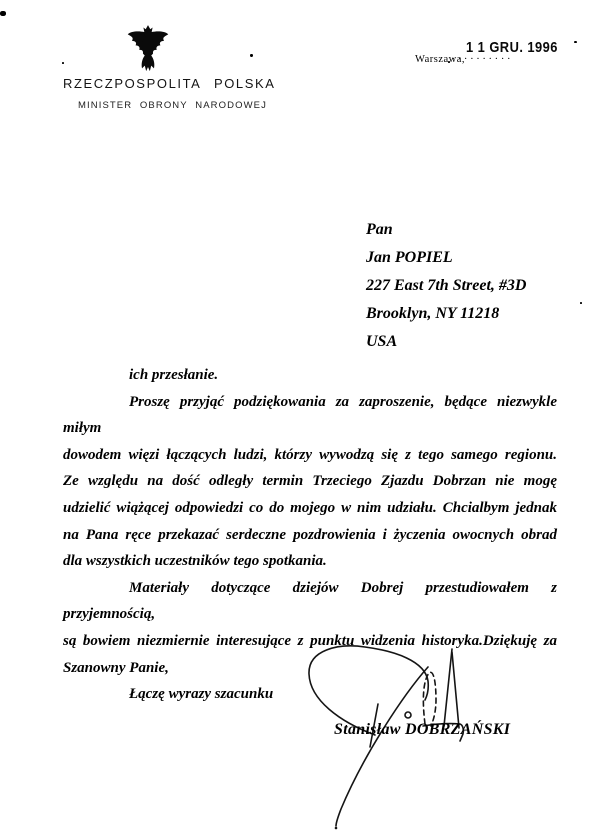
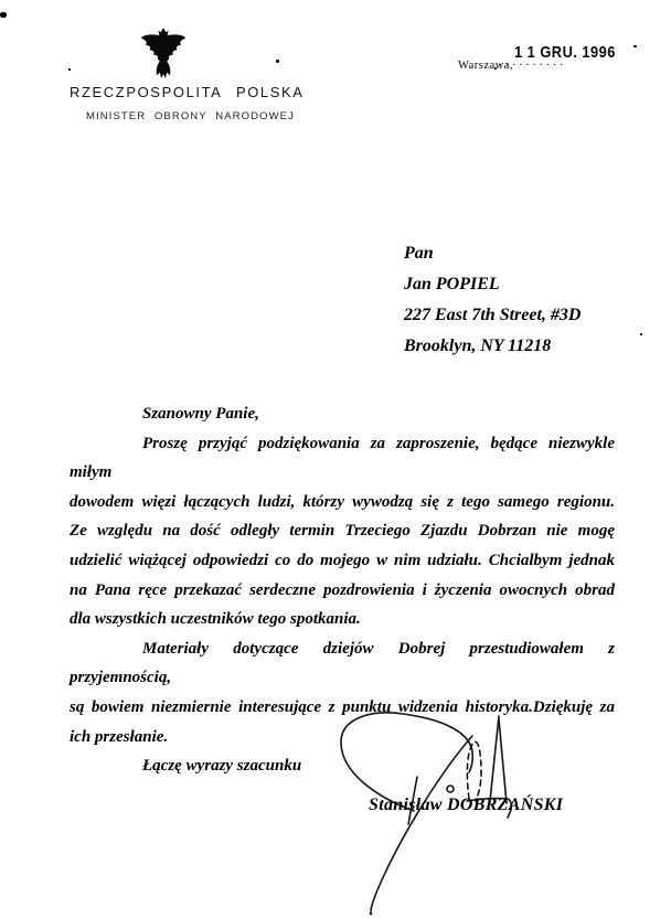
  RZECZPOSPOLITA POLSKA
  MINISTER OBRONY NARODOWEJ
  1 1 GRU. 1996
  Warszawa,
  ..........
  Pan
  Jan POPIEL
  227 East 7th Street, #3D
  Brooklyn, NY 11218
- USA
- ich przesłanie.
+ Szanowny Panie,
  Proszę przyjąć podziękowania za zaproszenie, będące niezwykle miłym
  dowodem więzi łączących ludzi, którzy wywodzą się z tego samego regionu.
  Ze względu na dość odległy termin Trzeciego Zjazdu Dobrzan nie mogę
  udzielić wiążącej odpowiedzi co do mojego w nim udziału. Chcialbym jednak
  na Pana ręce przekazać serdeczne pozdrowienia i życzenia owocnych obrad
  dla wszystkich uczestników tego spotkania.
  Materiały dotyczące dziejów Dobrej przestudiowałem z przyjemnością,
  są bowiem niezmiernie interesujące z punktu widzenia historyka.Dziękuję za
- Szanowny Panie,
+ ich przesłanie.
  Łączę wyrazy szacunku
  Stanisław DOBRZAŃSKI
